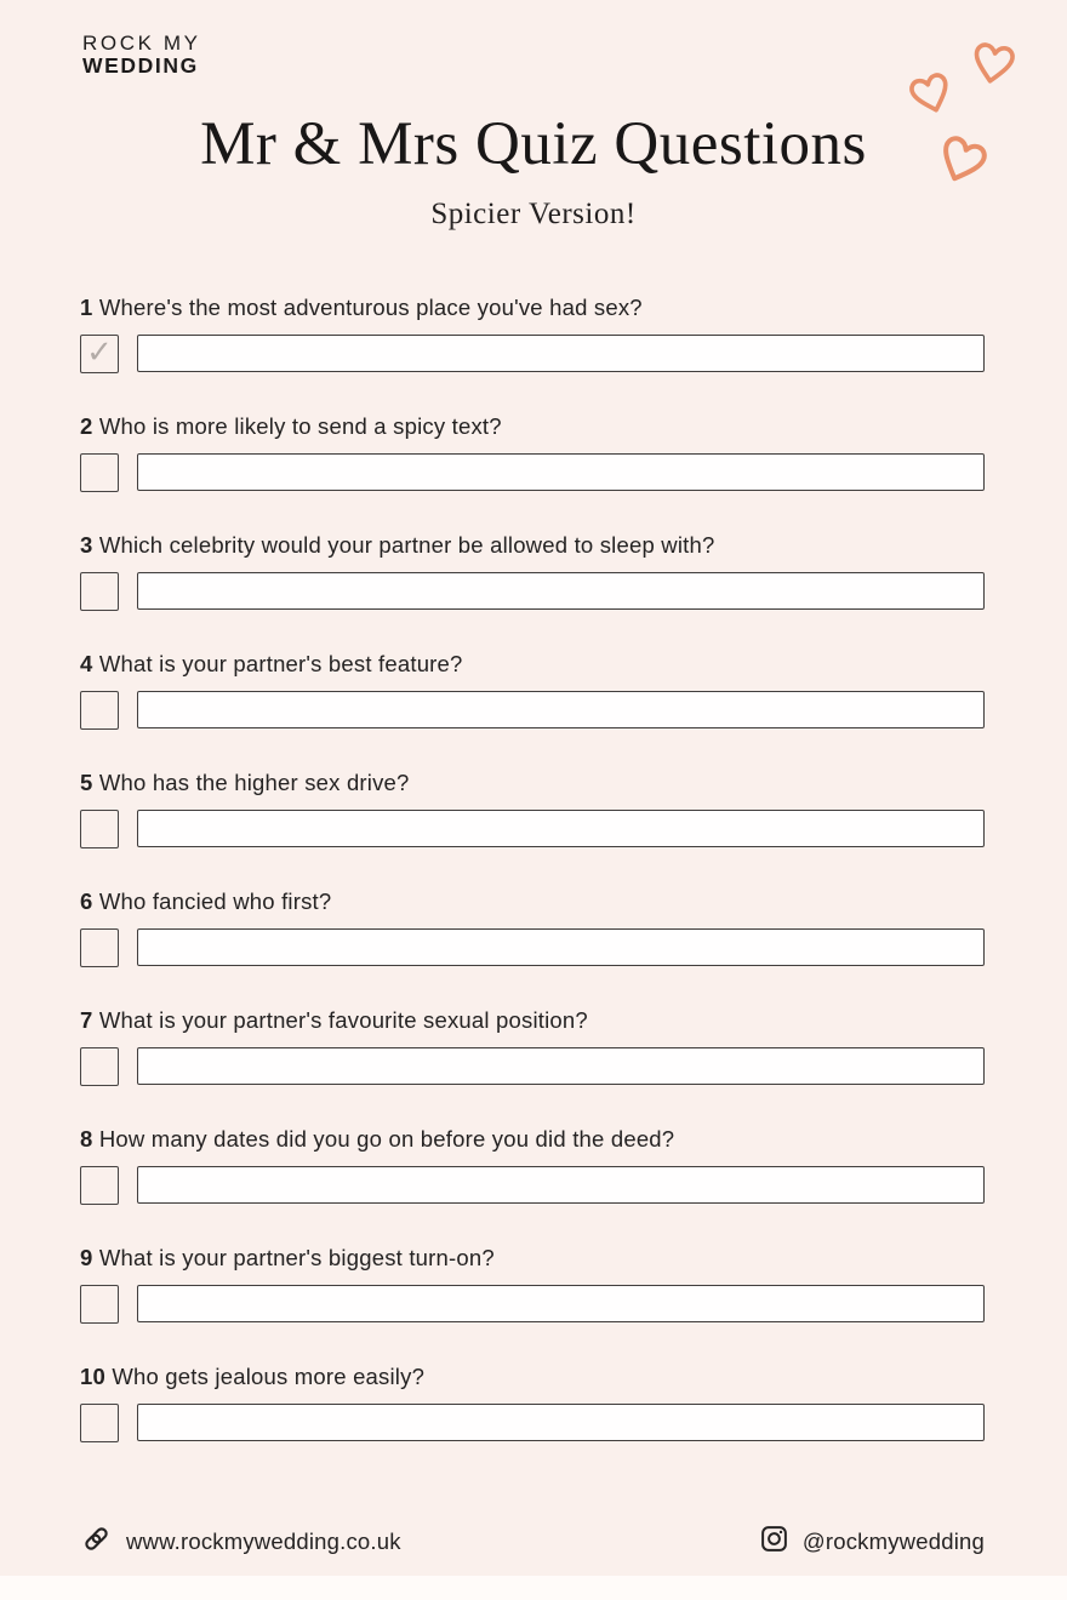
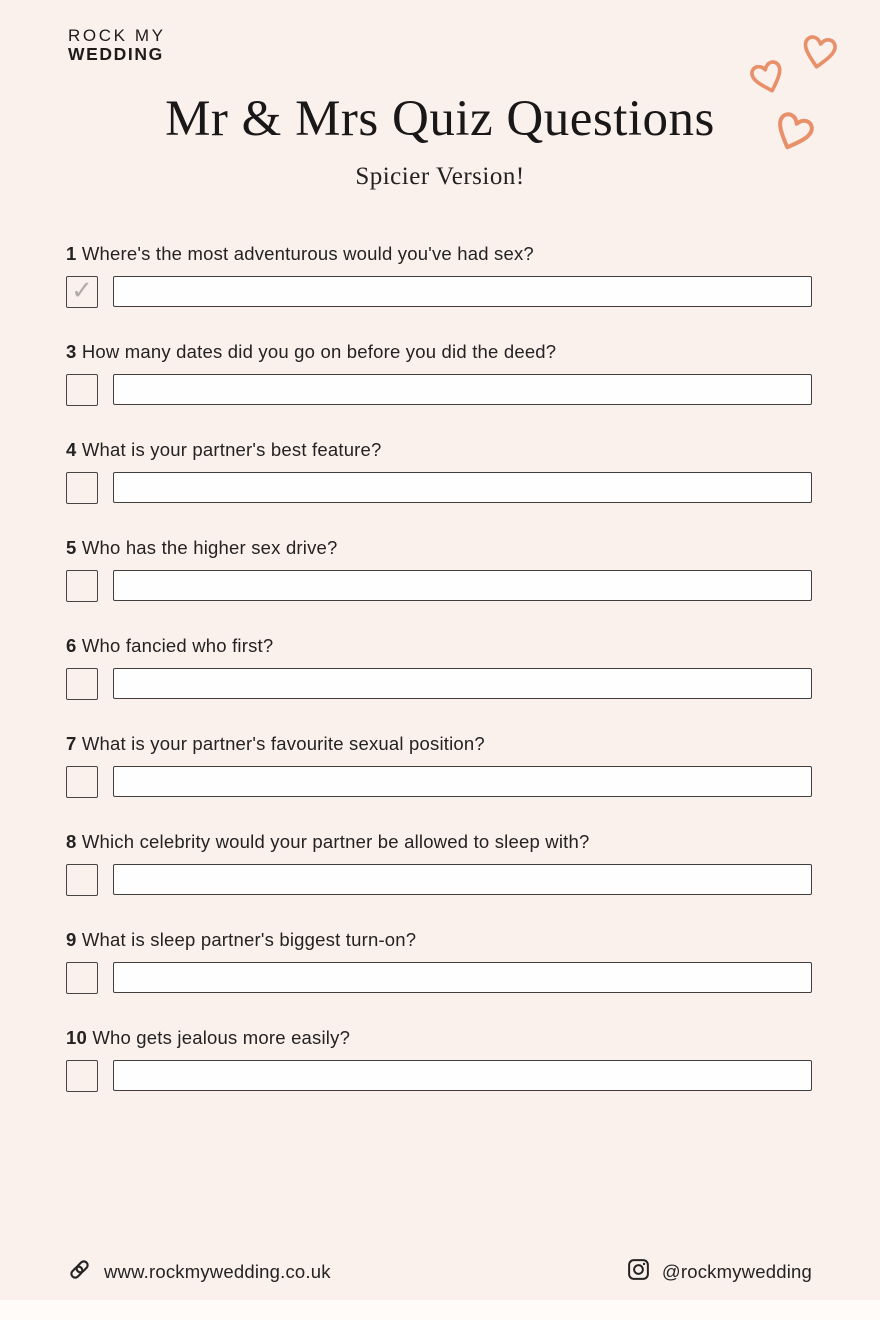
  ROCK MY
  WEDDING
  Mr & Mrs Quiz Questions
  Spicier Version!
- 1 Where's the most adventurous place you've had sex?
+ 1 Where's the most adventurous would you've had sex?
  ✓
- 2 Who is more likely to send a spicy text?
- 3 Which celebrity would your partner be allowed to sleep with?
+ 3 How many dates did you go on before you did the deed?
  4 What is your partner's best feature?
  5 Who has the higher sex drive?
  6 Who fancied who first?
  7 What is your partner's favourite sexual position?
- 8 How many dates did you go on before you did the deed?
+ 8 Which celebrity would your partner be allowed to sleep with?
- 9 What is your partner's biggest turn-on?
+ 9 What is sleep partner's biggest turn-on?
  10 Who gets jealous more easily?
  www.rockmywedding.co.uk
  @rockmywedding
